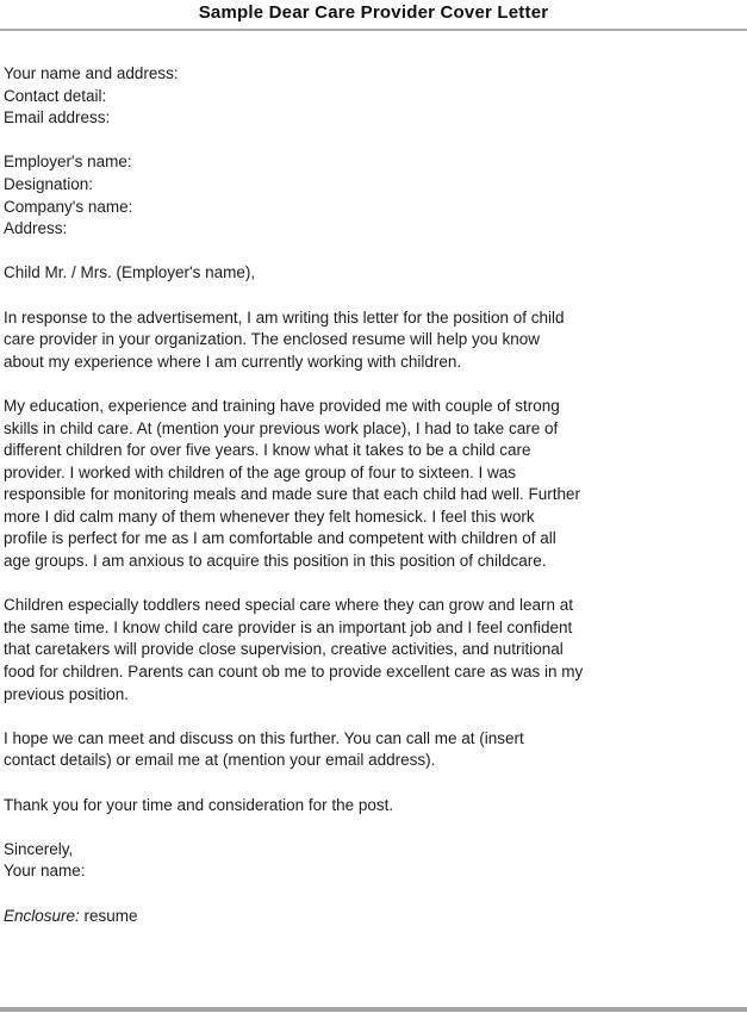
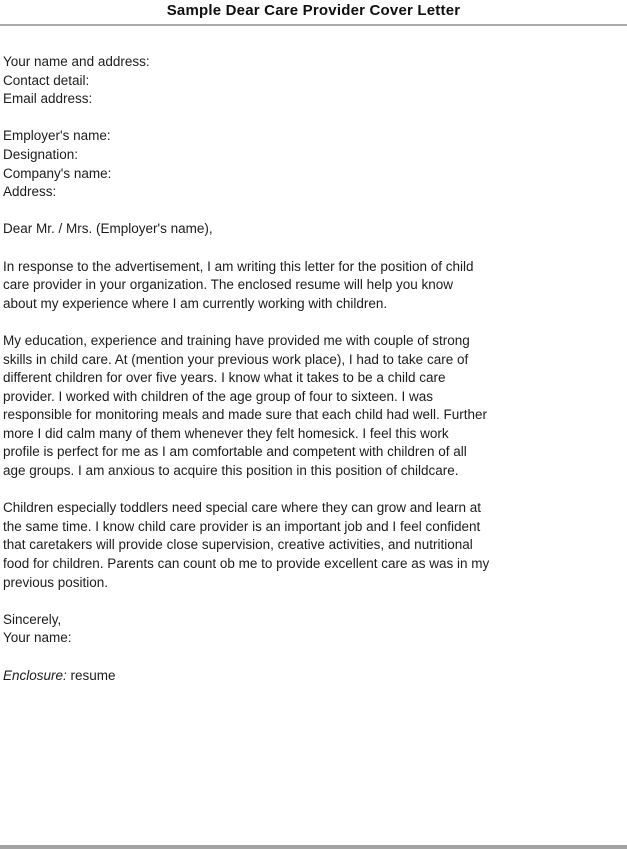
  Sample Dear Care Provider Cover Letter
  Your name and address:
  Contact detail:
  Email address:
  Employer's name:
  Designation:
  Company's name:
  Address:
- Child Mr. / Mrs. (Employer's name),
+ Dear Mr. / Mrs. (Employer's name),
  In response to the advertisement, I am writing this letter for the position of child
  care provider in your organization. The enclosed resume will help you know
  about my experience where I am currently working with children.
  My education, experience and training have provided me with couple of strong
  skills in child care. At (mention your previous work place), I had to take care of
  different children for over five years. I know what it takes to be a child care
  provider. I worked with children of the age group of four to sixteen. I was
  responsible for monitoring meals and made sure that each child had well. Further
  more I did calm many of them whenever they felt homesick. I feel this work
  profile is perfect for me as I am comfortable and competent with children of all
  age groups. I am anxious to acquire this position in this position of childcare.
  Children especially toddlers need special care where they can grow and learn at
  the same time. I know child care provider is an important job and I feel confident
  that caretakers will provide close supervision, creative activities, and nutritional
  food for children. Parents can count ob me to provide excellent care as was in my
  previous position.
- I hope we can meet and discuss on this further. You can call me at (insert
- contact details) or email me at (mention your email address).
- Thank you for your time and consideration for the post.
  Sincerely,
  Your name:
  Enclosure: resume
